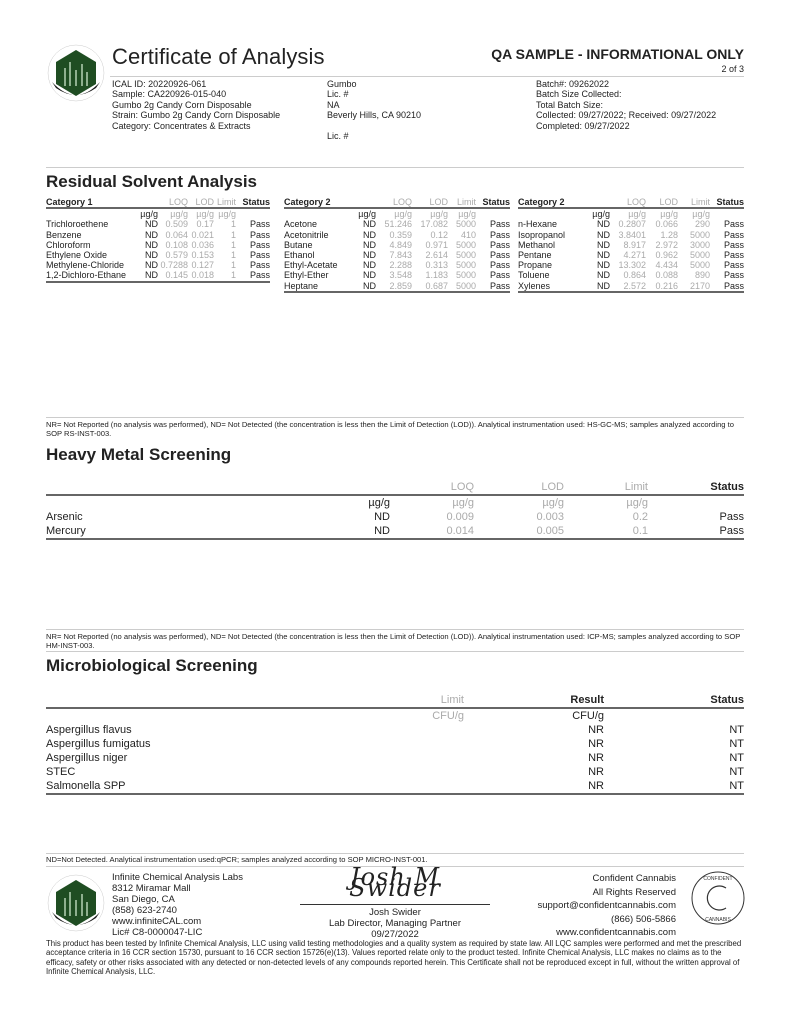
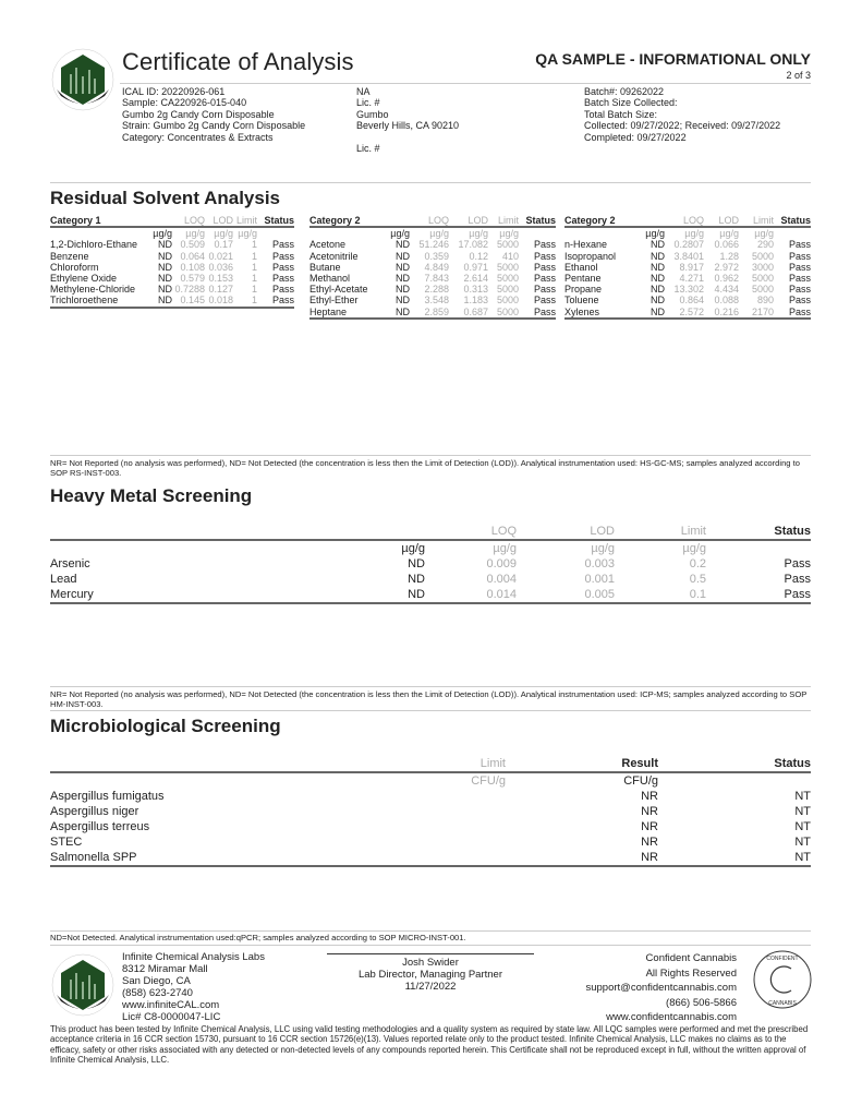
  Certificate of Analysis
  QA SAMPLE - INFORMATIONAL ONLY
  2 of 3
  ICAL ID: 20220926-061
  Sample: CA220926-015-040
  Gumbo 2g Candy Corn Disposable
  Strain: Gumbo 2g Candy Corn Disposable
  Category: Concentrates & Extracts
- Gumbo
+ NA
  Lic. #
- NA
+ Gumbo
  Beverly Hills, CA 90210
  Lic. #
  Batch#: 09262022
  Batch Size Collected:
  Total Batch Size:
  Collected: 09/27/2022; Received: 09/27/2022
  Completed: 09/27/2022
  Residual Solvent Analysis
  Category 1		LOQ	LOD	Limit	Status
  	µg/g	µg/g	µg/g	µg/g
- Trichloroethene	ND	0.509	0.17	1	Pass
+ 1,2-Dichloro-Ethane	ND	0.509	0.17	1	Pass
  Benzene	ND	0.064	0.021	1	Pass
  Chloroform	ND	0.108	0.036	1	Pass
  Ethylene Oxide	ND	0.579	0.153	1	Pass
  Methylene-Chloride	ND	0.7288	0.127	1	Pass
- 1,2-Dichloro-Ethane	ND	0.145	0.018	1	Pass
+ Trichloroethene	ND	0.145	0.018	1	Pass
  Category 2		LOQ	LOD	Limit	Status
  	µg/g	µg/g	µg/g	µg/g
  Acetone	ND	51.246	17.082	5000	Pass
  Acetonitrile	ND	0.359	0.12	410	Pass
  Butane	ND	4.849	0.971	5000	Pass
- Ethanol	ND	7.843	2.614	5000	Pass
+ Methanol	ND	7.843	2.614	5000	Pass
  Ethyl-Acetate	ND	2.288	0.313	5000	Pass
  Ethyl-Ether	ND	3.548	1.183	5000	Pass
  Heptane	ND	2.859	0.687	5000	Pass
  Category 2		LOQ	LOD	Limit	Status
  	µg/g	µg/g	µg/g	µg/g
  n-Hexane	ND	0.2807	0.066	290	Pass
  Isopropanol	ND	3.8401	1.28	5000	Pass
- Methanol	ND	8.917	2.972	3000	Pass
+ Ethanol	ND	8.917	2.972	3000	Pass
  Pentane	ND	4.271	0.962	5000	Pass
  Propane	ND	13.302	4.434	5000	Pass
  Toluene	ND	0.864	0.088	890	Pass
  Xylenes	ND	2.572	0.216	2170	Pass
  NR= Not Reported (no analysis was performed), ND= Not Detected (the concentration is less then the Limit of Detection (LOD)). Analytical instrumentation used: HS-GC-MS; samples analyzed according to SOP RS-INST-003.
  Heavy Metal Screening
  		LOQ	LOD	Limit	Status
  	µg/g	µg/g	µg/g	µg/g
  Arsenic	ND	0.009	0.003	0.2	Pass
+ Lead	ND	0.004	0.001	0.5	Pass
  Mercury	ND	0.014	0.005	0.1	Pass
  NR= Not Reported (no analysis was performed), ND= Not Detected (the concentration is less then the Limit of Detection (LOD)). Analytical instrumentation used: ICP-MS; samples analyzed according to SOP HM-INST-003.
  Microbiological Screening
  	Limit	Result	Status
  	CFU/g	CFU/g
- Aspergillus flavus		NR	NT
  Aspergillus fumigatus		NR	NT
  Aspergillus niger		NR	NT
+ Aspergillus terreus		NR	NT
  STEC		NR	NT
  Salmonella SPP		NR	NT
  ND=Not Detected. Analytical instrumentation used:qPCR; samples analyzed according to SOP MICRO-INST-001.
  Infinite Chemical Analysis Labs
  8312 Miramar Mall
  San Diego, CA
  (858) 623-2740
  www.infiniteCAL.com
  Lic# C8-0000047-LIC
- Josh M Swider
  Josh Swider
  Lab Director, Managing Partner
- 09/27/2022
+ 11/27/2022
  Confident Cannabis
  All Rights Reserved
  support@confidentcannabis.com
  (866) 506-5866
  www.confidentcannabis.com
  This product has been tested by Infinite Chemical Analysis, LLC using valid testing methodologies and a quality system as required by state law. All LQC samples were performed and met the prescribed acceptance criteria in 16 CCR section 15730, pursuant to 16 CCR section 15726(e)(13). Values reported relate only to the product tested. Infinite Chemical Analysis, LLC makes no claims as to the efficacy, safety or other risks associated with any detected or non-detected levels of any compounds reported herein. This Certificate shall not be reproduced except in full, without the written approval of Infinite Chemical Analysis, LLC.
